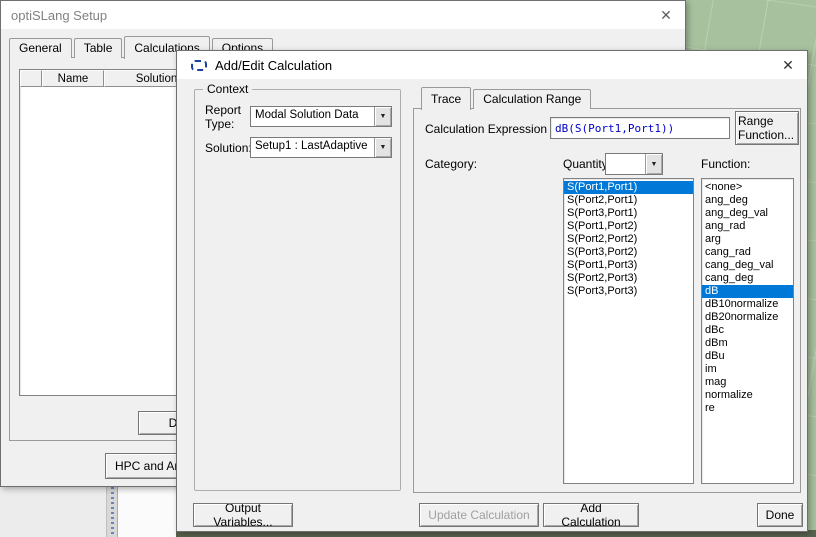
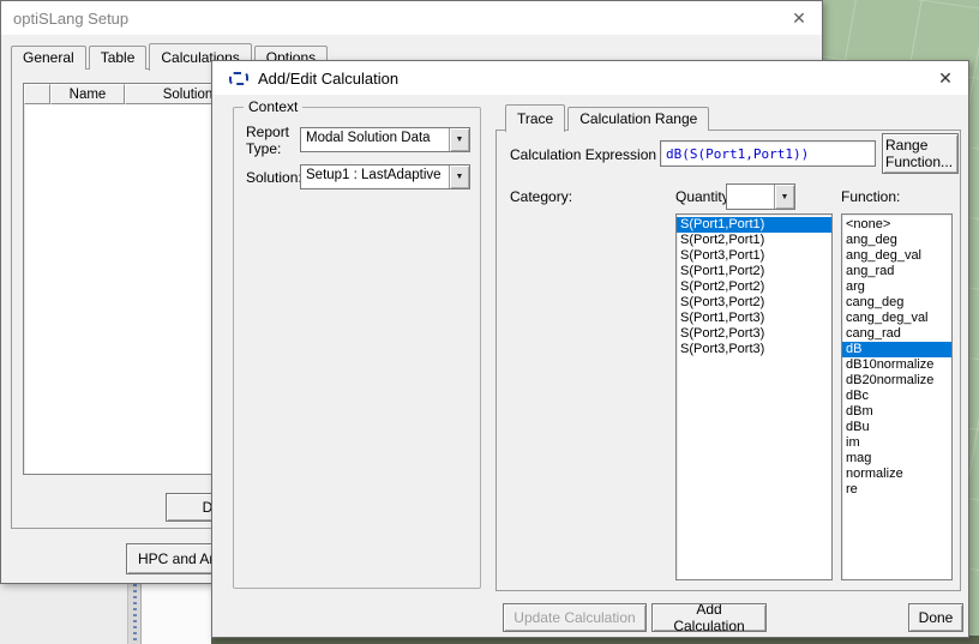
  optiSLang Setup
  ✕
  General
  Table
  Calculations
  Options
  Name
  Solution
  D
  HPC and A
  Add/Edit Calculation
  ✕
  Context
  Report Type:
  Modal Solution Data
  Solution
  Setup1 : LastAdaptive
  Trace
  Calculation Range
  Calculation Expression
  dB(S(Port1,Port1))
  Range Function...
  Category:
  Quantit
  Function:
  S(Port1,Port1)
  S(Port2,Port1)
  S(Port3,Port1)
  S(Port1,Port2)
  S(Port2,Port2)
  S(Port3,Port2)
  S(Port1,Port3)
  S(Port2,Port3)
  S(Port3,Port3)
  <none>
  ang_deg
  ang_deg_val
  ang_rad
  arg
- cang_rad
+ cang_deg
  cang_deg_val
- cang_deg
+ cang_rad
  dB
  dB10normalize
  dB20normalize
  dBc
  dBm
  dBu
  im
  mag
  normalize
  re
- Output Variables...
  Update Calculation
  Add Calculation
  Done
